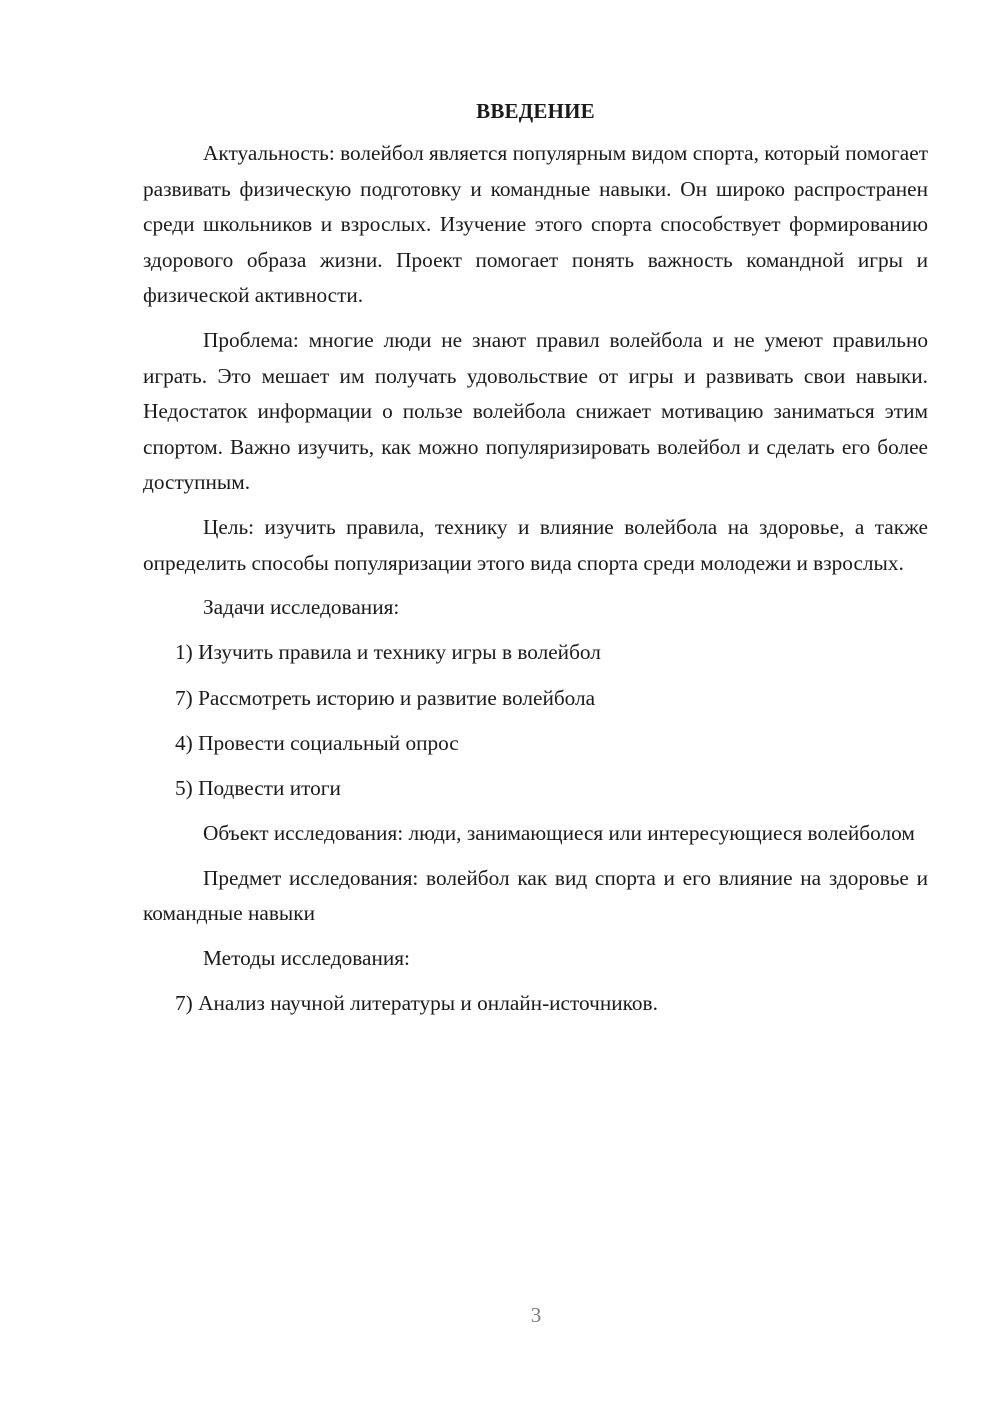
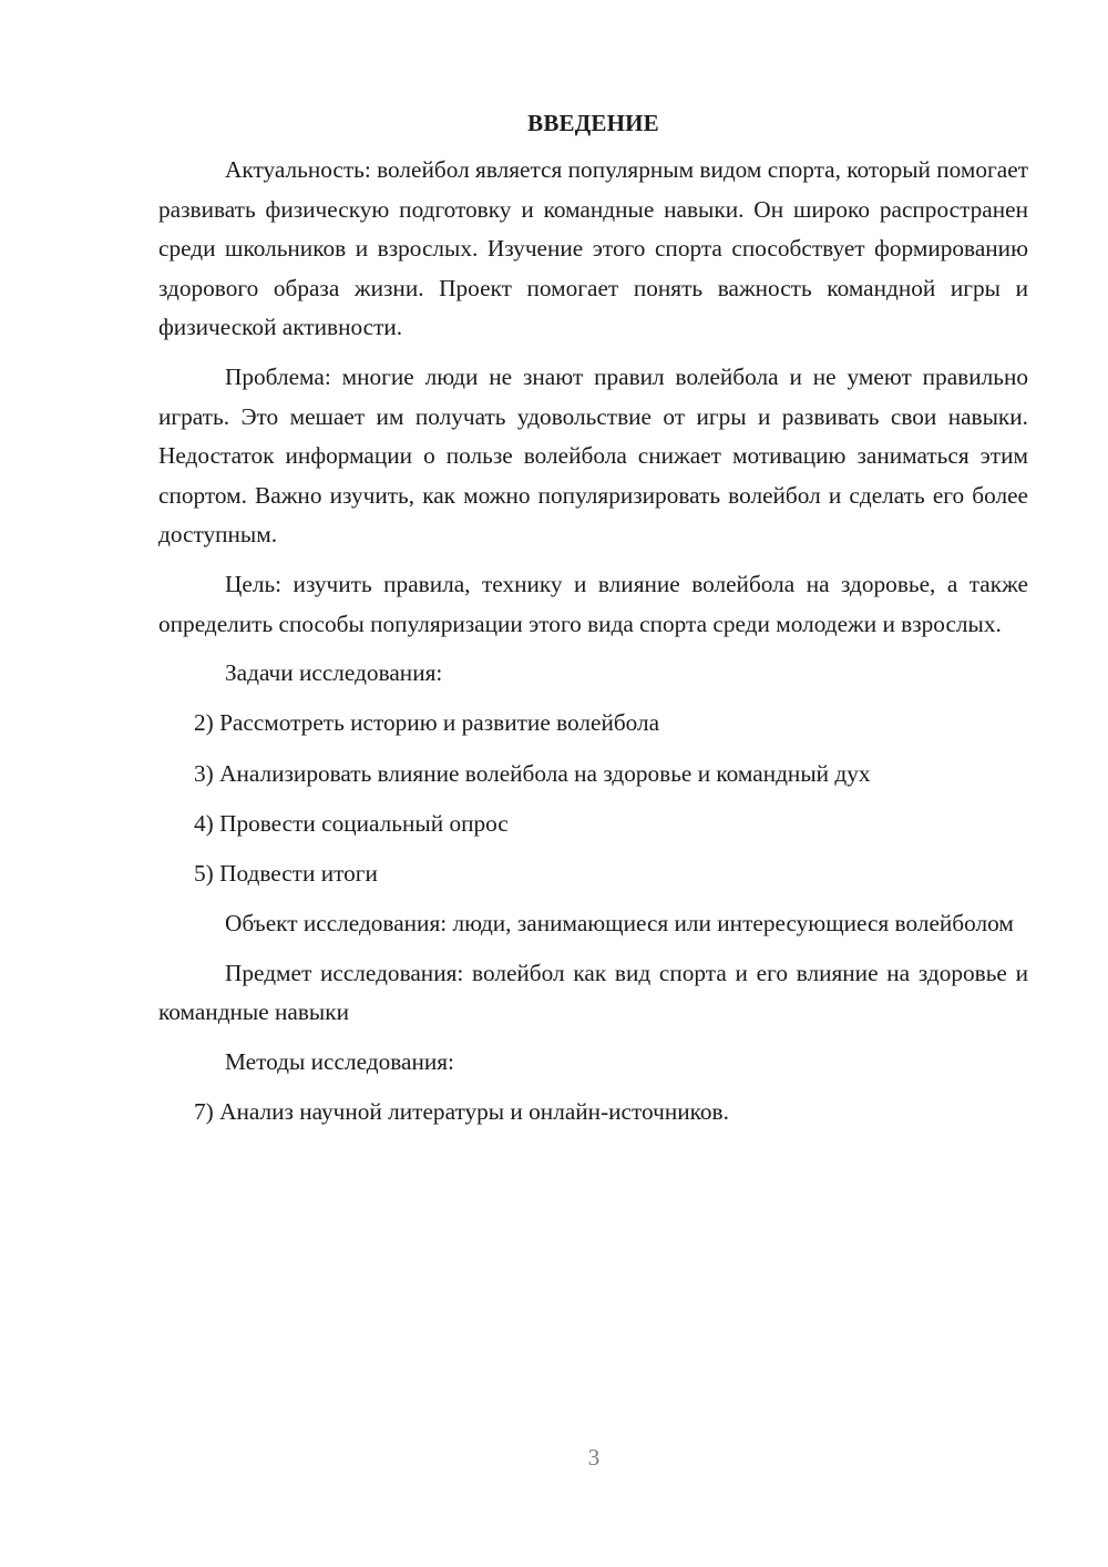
  ВВЕДЕНИЕ
  Актуальность: волейбол является популярным видом спорта, который помогает развивать физическую подготовку и командные навыки. Он широко распространен среди школьников и взрослых. Изучение этого спорта способствует формированию здорового образа жизни. Проект помогает понять важность командной игры и физической активности.
  Проблема: многие люди не знают правил волейбола и не умеют правильно играть. Это мешает им получать удовольствие от игры и развивать свои навыки. Недостаток информации о пользе волейбола снижает мотивацию заниматься этим спортом. Важно изучить, как можно популяризировать волейбол и сделать его более доступным.
  Цель: изучить правила, технику и влияние волейбола на здоровье, а также определить способы популяризации этого вида спорта среди молодежи и взрослых.
  Задачи исследования:
- 1) Изучить правила и технику игры в волейбол
- 7) Рассмотреть историю и развитие волейбола
+ 2) Рассмотреть историю и развитие волейбола
+ 3) Анализировать влияние волейбола на здоровье и командный дух
  4) Провести социальный опрос
  5) Подвести итоги
  Объект исследования: люди, занимающиеся или интересующиеся волейболом
  Предмет исследования: волейбол как вид спорта и его влияние на здоровье и командные навыки
  Методы исследования:
  7) Анализ научной литературы и онлайн-источников.
  3
